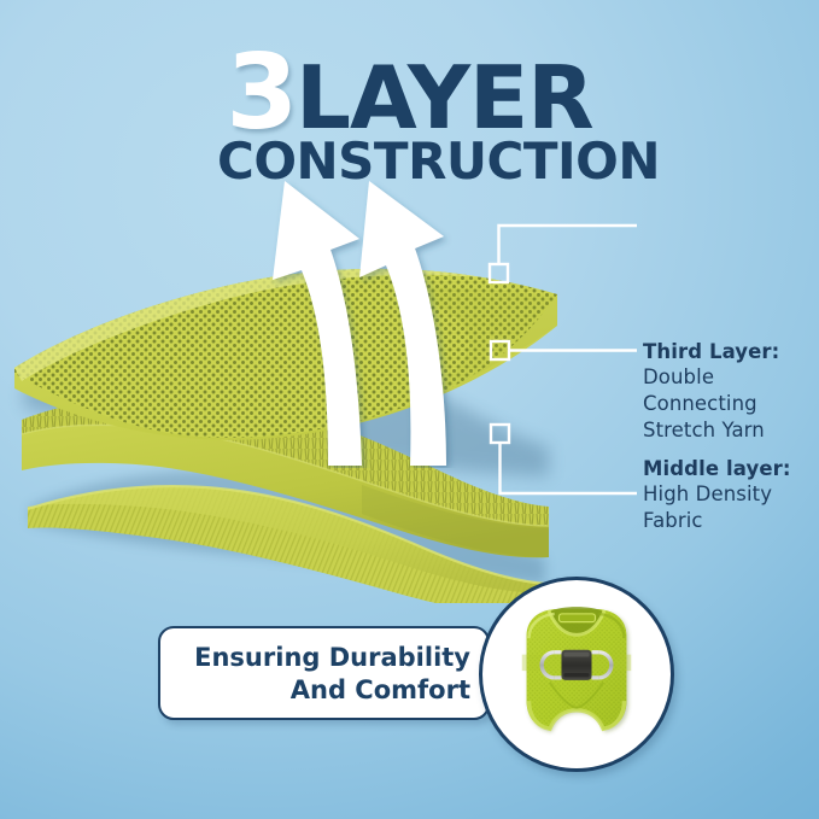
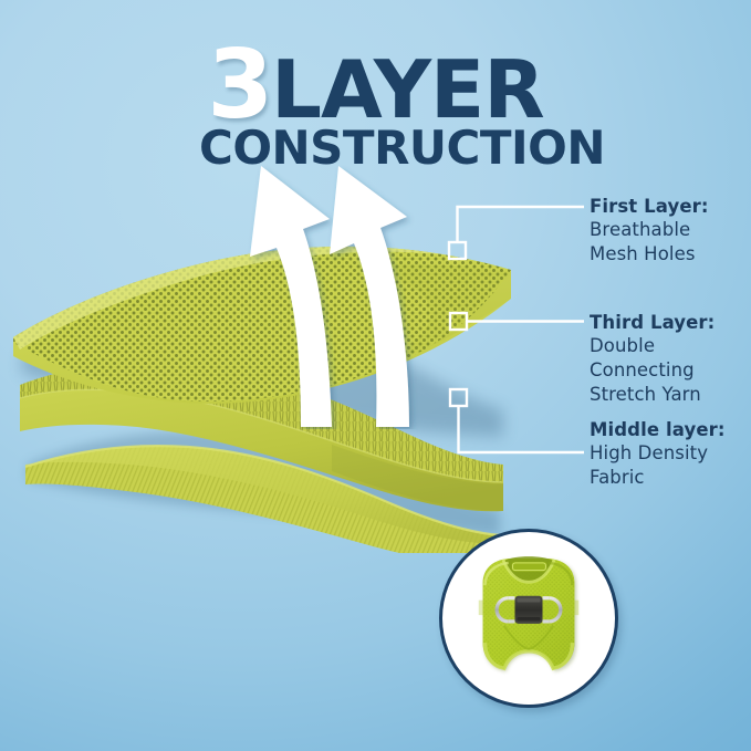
  3LAYER
  CONSTRUCTION
+ First Layer:
+ Breathable
+ Mesh Holes
  Third Layer:
  Double
  Connecting
  Stretch Yarn
  Middle layer:
  High Density
  Fabric
- Ensuring Durability
- And Comfort
